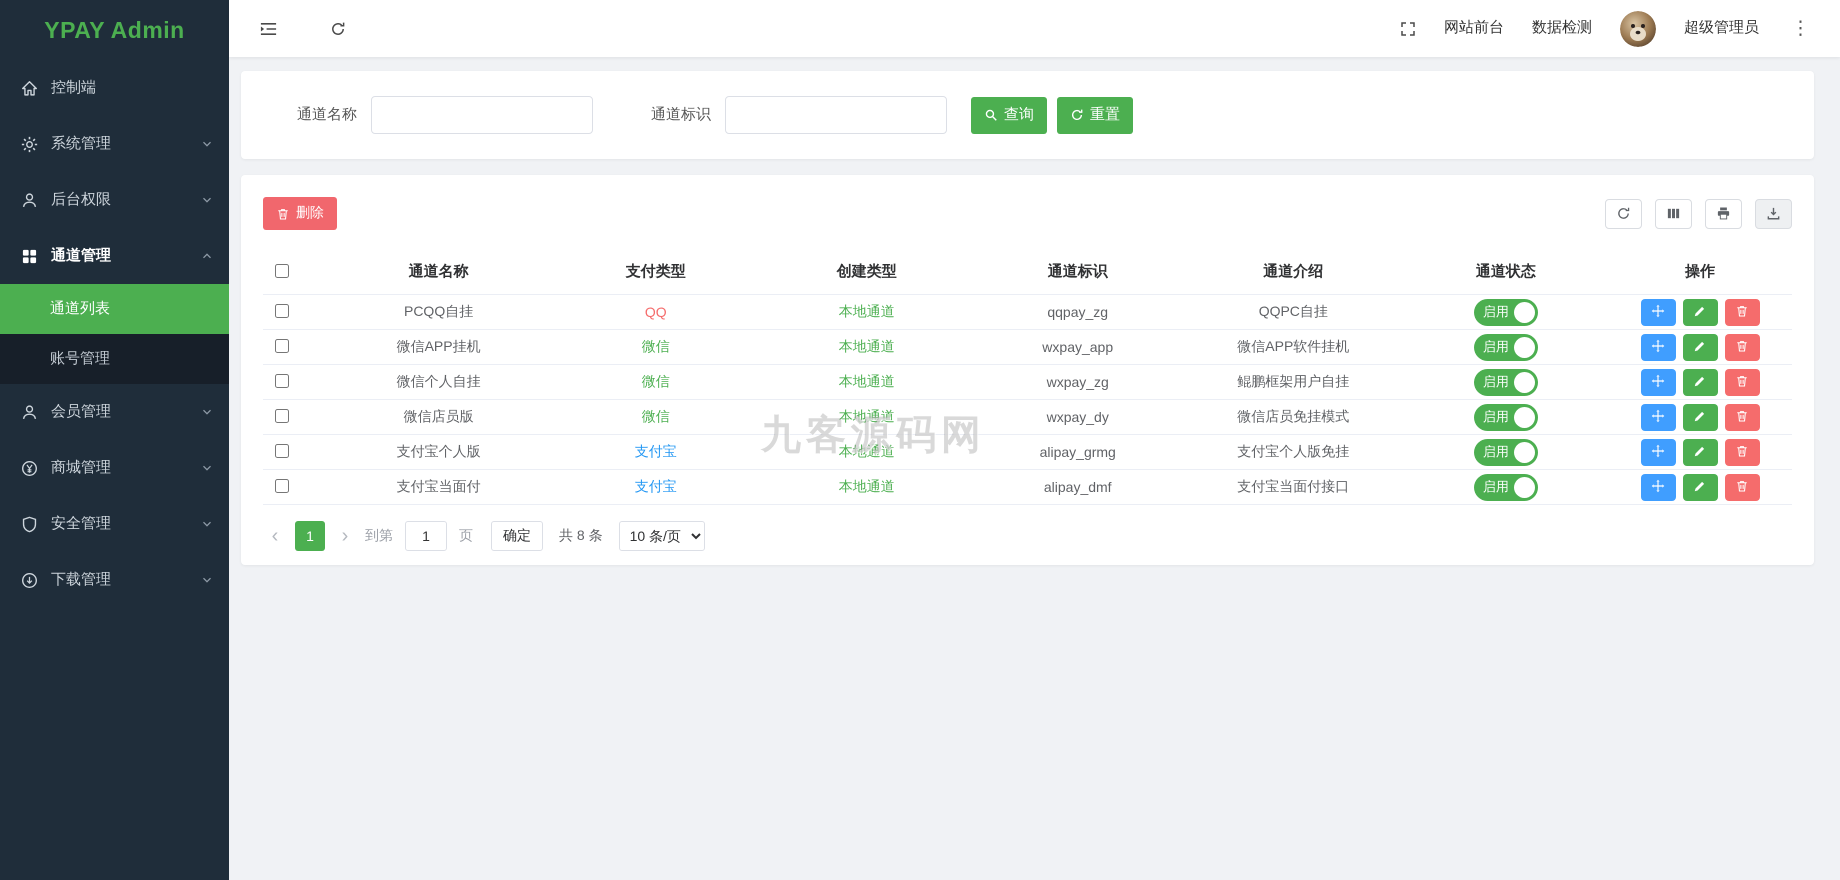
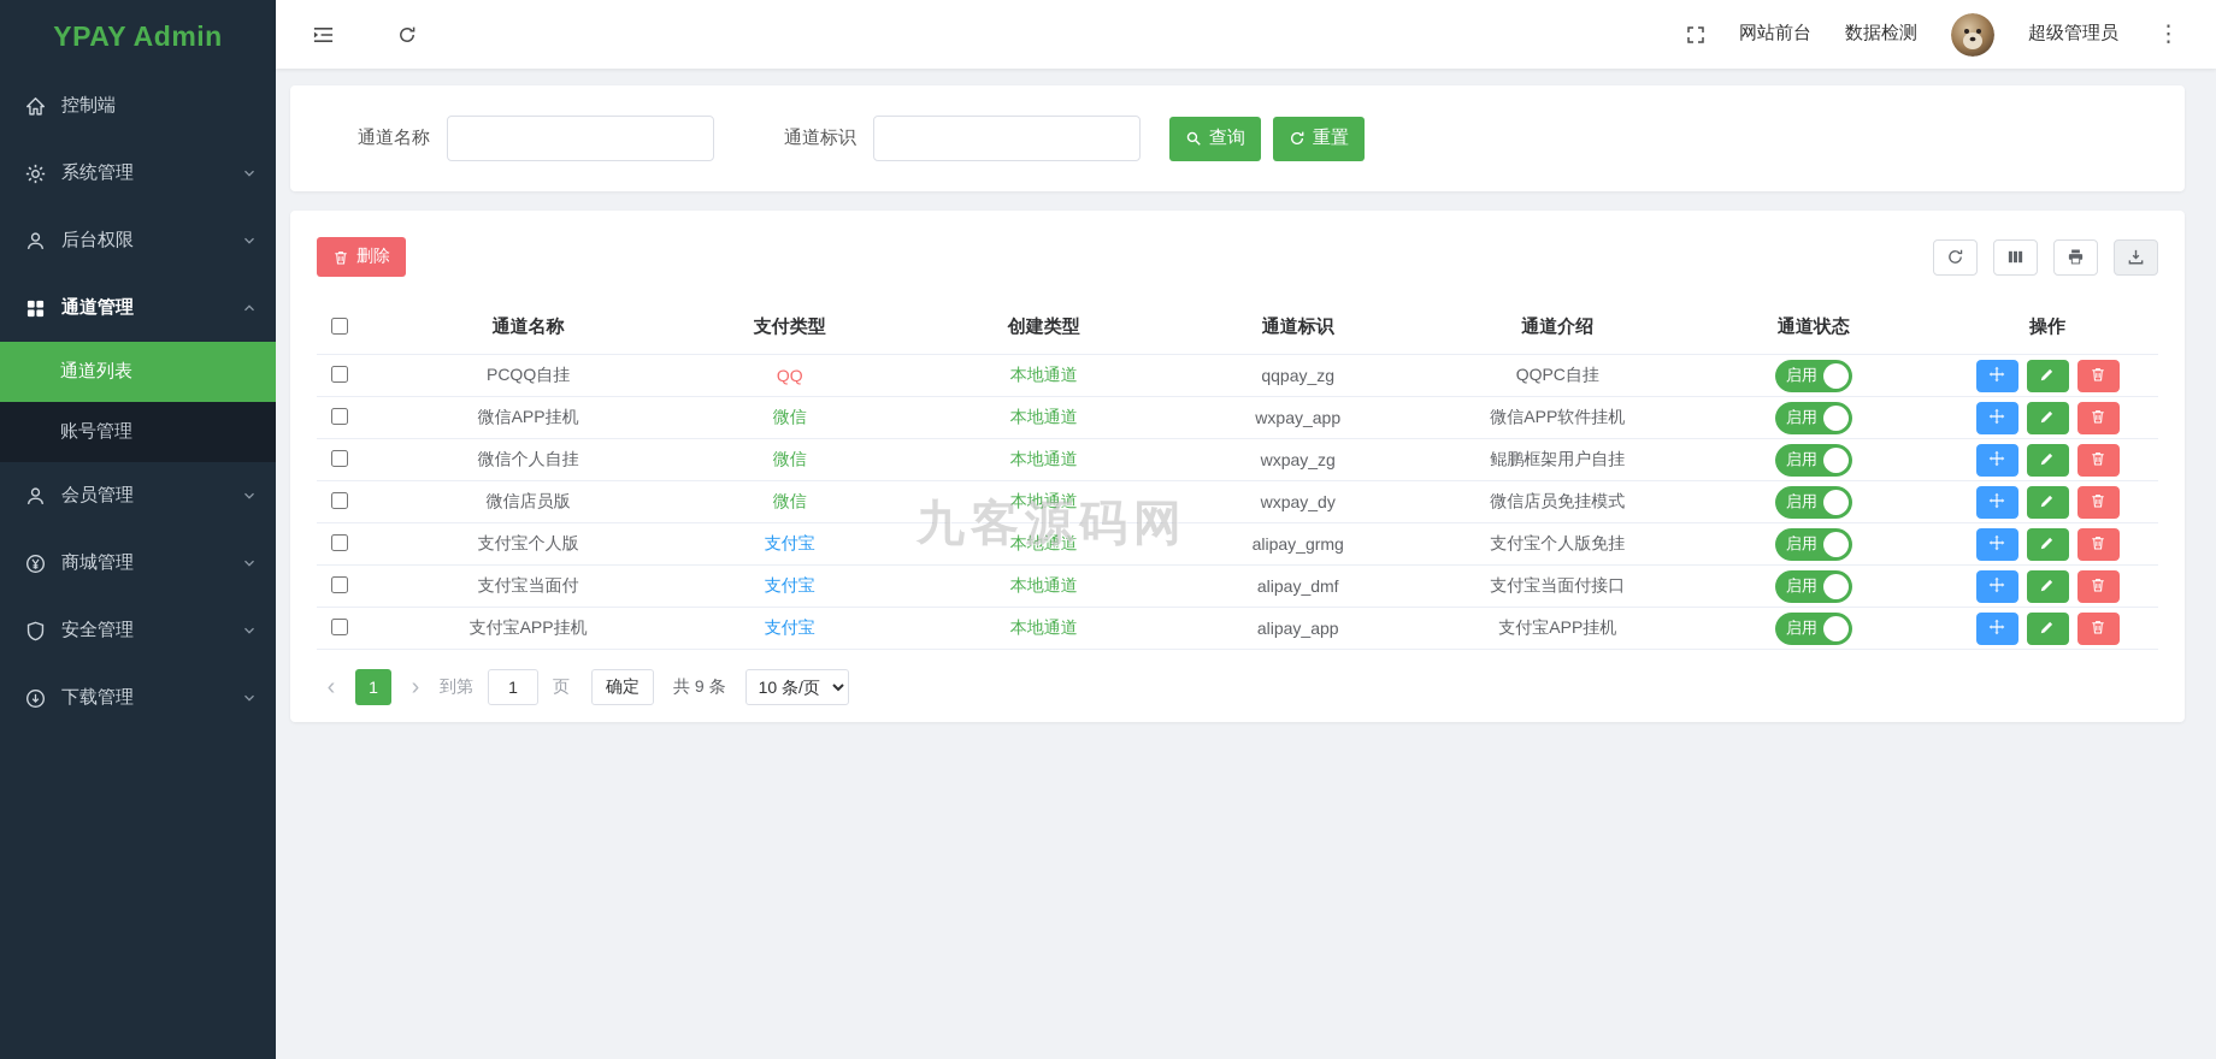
  YPAY Admin
  控制端
  系统管理
  后台权限
  通道管理
  通道列表
  账号管理
  会员管理
  商城管理
  安全管理
  下载管理
  网站前台
  数据检测
  超级管理员
  ⋮
  通道名称
  通道标识
  查询
  重置
  删除
  	通道名称	支付类型	创建类型	通道标识	通道介绍	通道状态	操作
  	PCQQ自挂	QQ	本地通道	qqpay_zg	QQPC自挂	启用
  	微信APP挂机	微信	本地通道	wxpay_app	微信APP软件挂机	启用
  	微信个人自挂	微信	本地通道	wxpay_zg	鲲鹏框架用户自挂	启用
  	微信店员版	微信	本地通道	wxpay_dy	微信店员免挂模式	启用
  	支付宝个人版	支付宝	本地通道	alipay_grmg	支付宝个人版免挂	启用
  	支付宝当面付	支付宝	本地通道	alipay_dmf	支付宝当面付接口	启用
+ 	支付宝APP挂机	支付宝	本地通道	alipay_app	支付宝APP挂机	启用
  ‹
  1
  ›
  到第
  1
  页
  确定
- 共 8 条
+ 共 9 条
  10 条/页
  九客源码网
